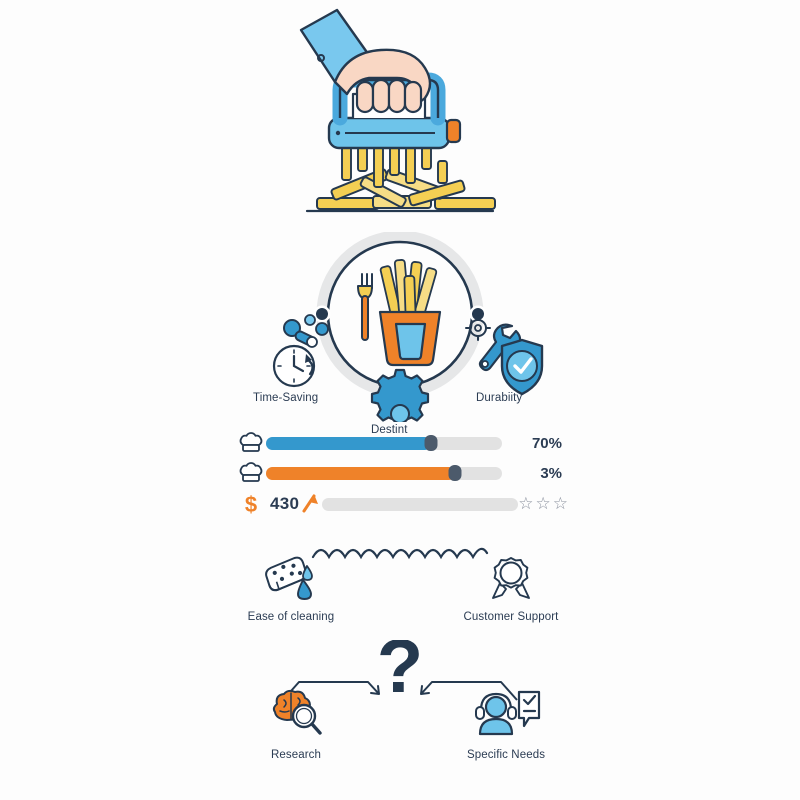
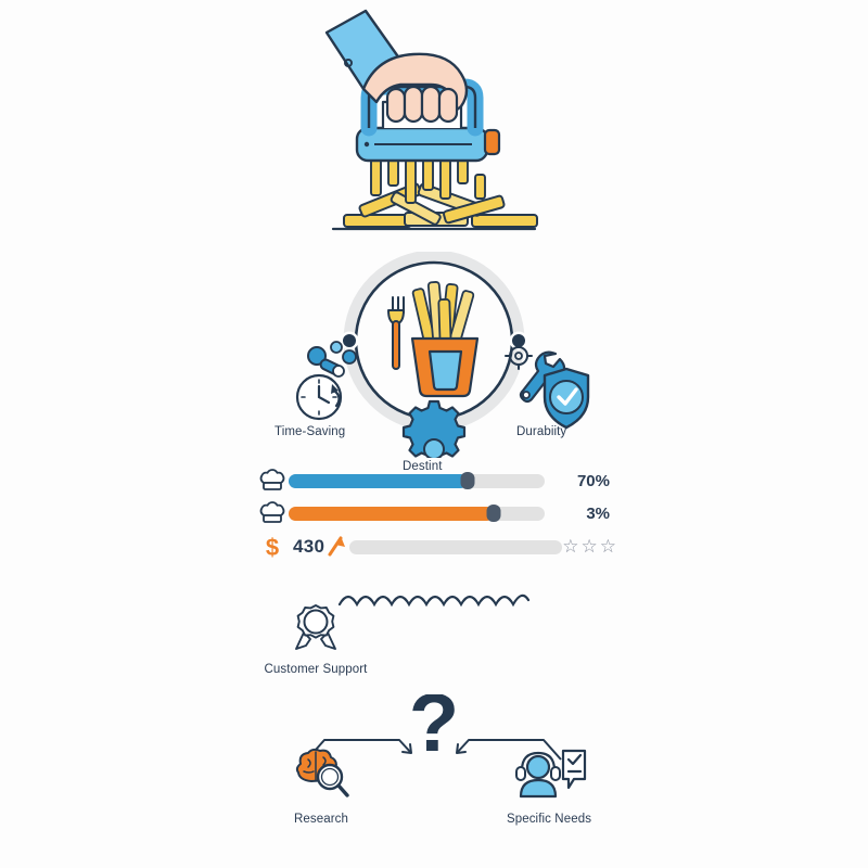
  Time-Saving
  Destint
  Durabiity
  70%
  3%
  $
  430
  ☆☆☆
- Ease of cleaning
  Customer Support
  ?
  Research
  Specific Needs
